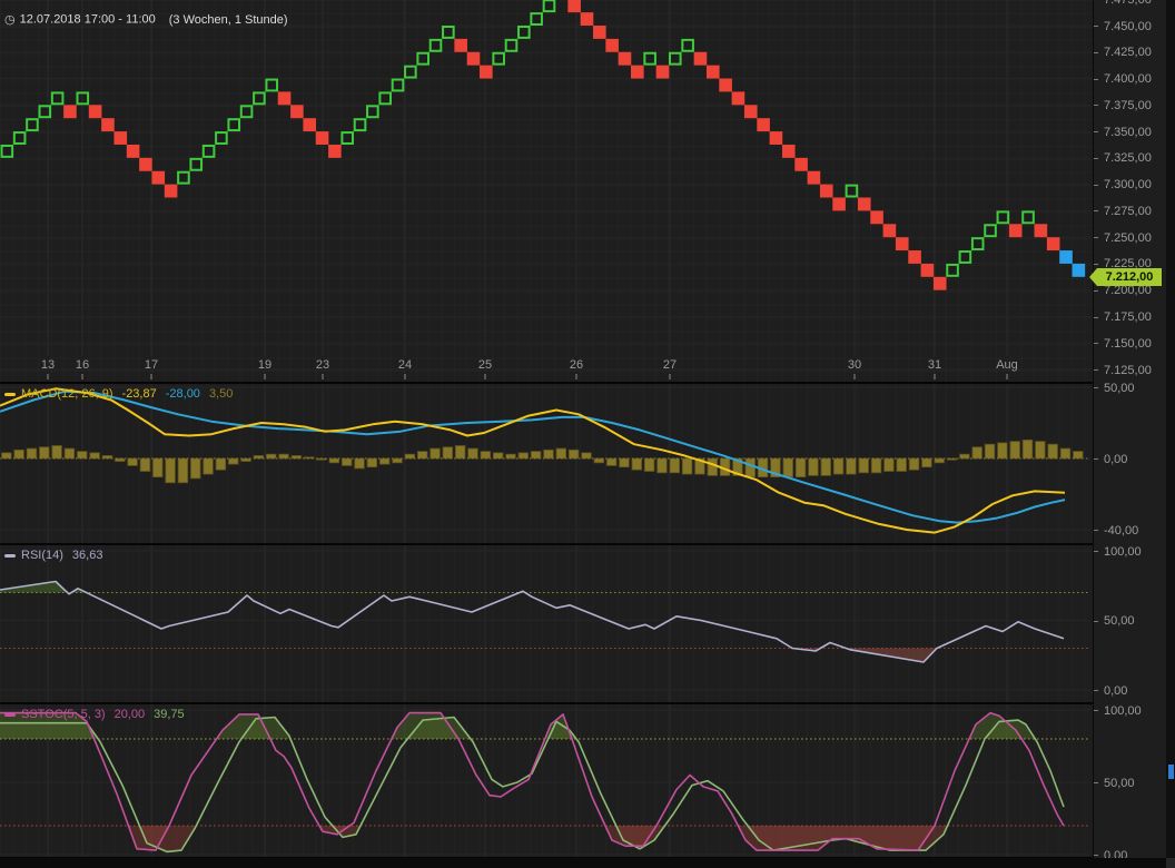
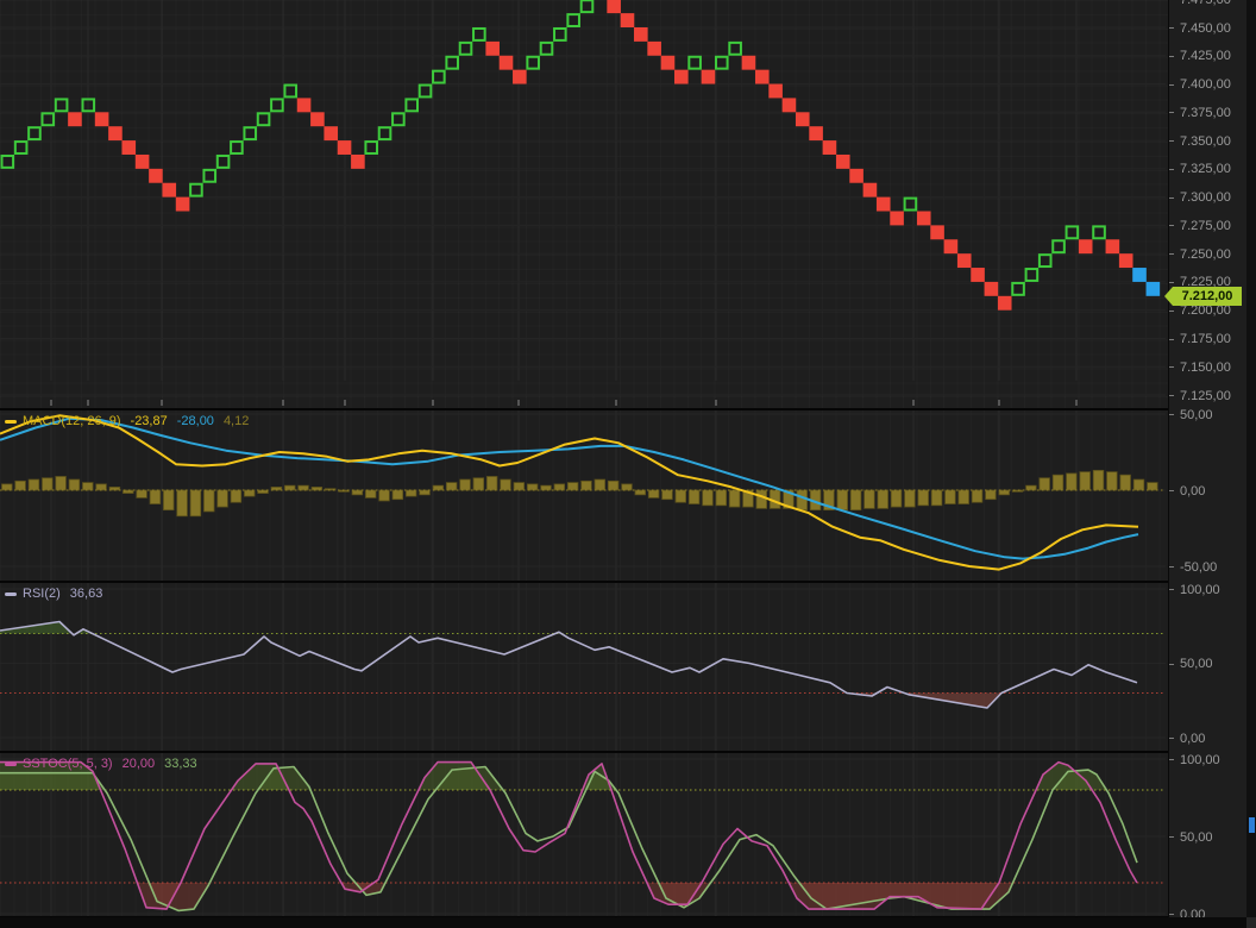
- 13
- 16
- 17
- 19
- 23
- 24
- 25
- 26
- 27
- 30
- 31
- Aug
- ◷ 12.07.2018 17:00 - 11:00 (3 Wochen, 1 Stunde)
- MACD(12, 26, 9) -23,87 -28,00 3,50
+ MACD(12, 26, 9) -23,87 -28,00 4,12
- RSI(14) 36,63
+ RSI(2) 36,63
- SSTOC(5, 5, 3) 20,00 39,75
+ SSTOC(5, 5, 3) 20,00 33,33
  7.450,00
  7.425,00
  7.400,00
  7.375,00
  7.350,00
  7.325,00
  7.300,00
  7.275,00
  7.250,00
  7.225,00
  7.200,00
  7.175,00
  7.150,00
  7.125,00
  50,00
  0,00
- -40,00
+ -50,00
  100,00
  50,00
  0,00
  100,00
  50,00
  0,00
  7.212,00
